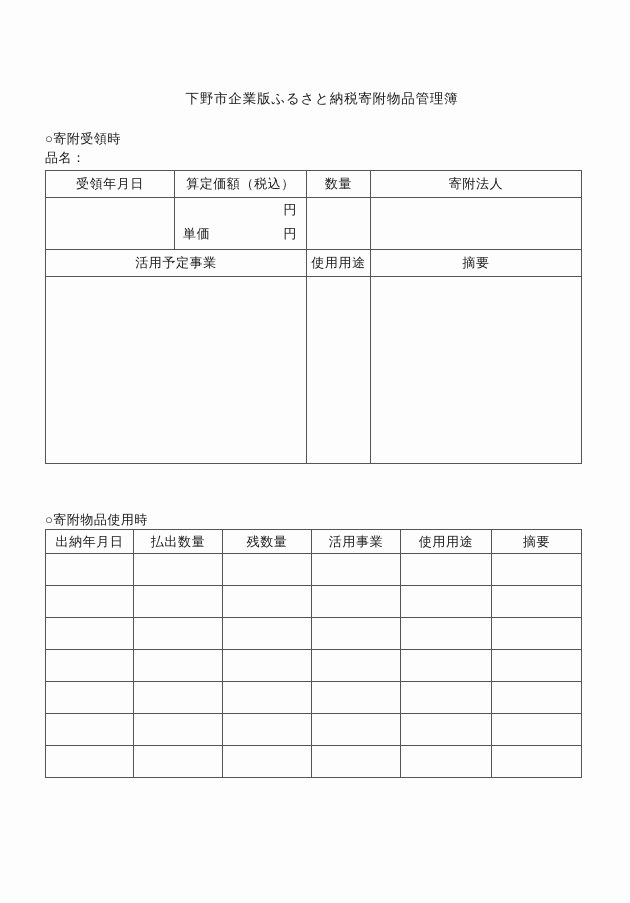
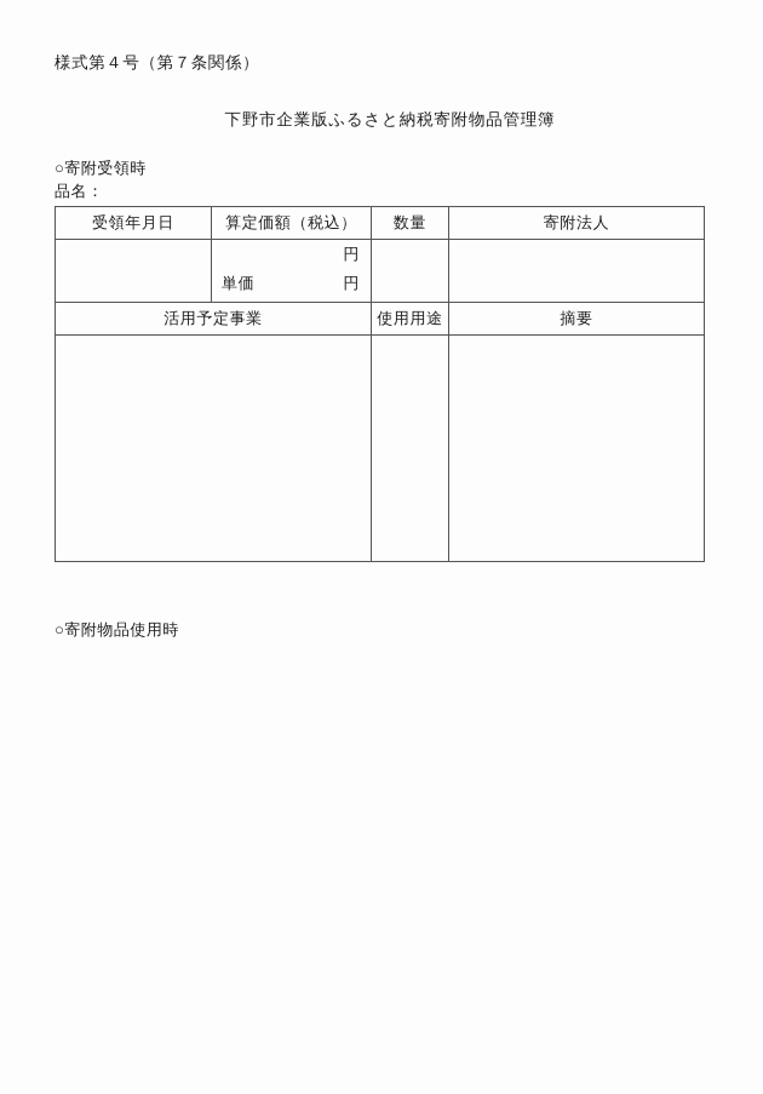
+ 様式第４号（第７条関係）
  下野市企業版ふるさと納税寄附物品管理簿
  ○寄附受領時
  品名：
  受領年月日	算定価額（税込）	数量	寄附法人
  	円 単価 円
  活用予定事業	使用用途	摘要
  ○寄附物品使用時
- 出納年月日	払出数量	残数量	活用事業	使用用途	摘要
